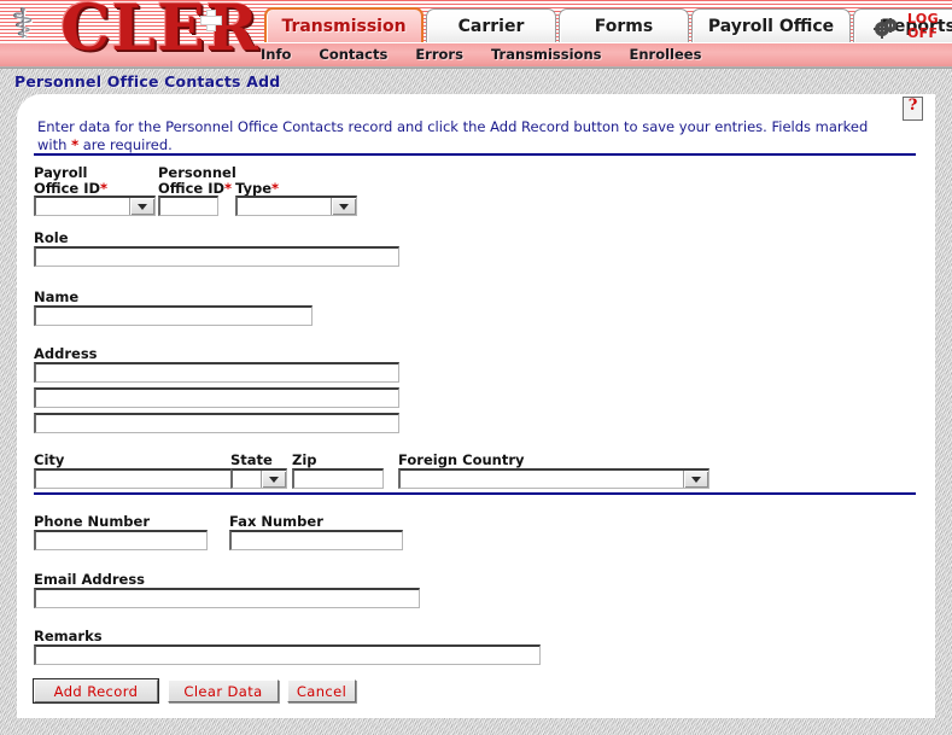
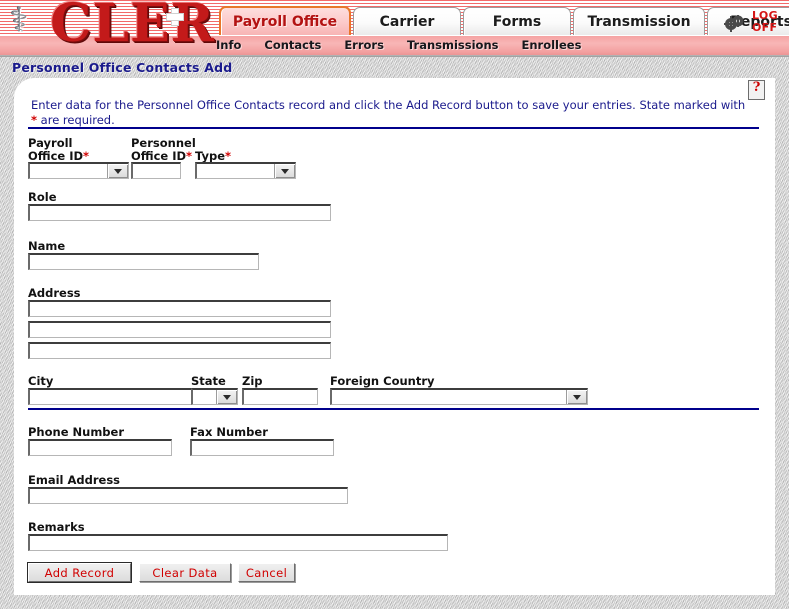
  ⚕
  CLER
- Transmission
+ Payroll Office
  Carrier
  Forms
- Payroll Office
+ Transmission
  eports
  Info
  Contacts
  Errors
  Transmissions
  Enrollees
  LOG
  OFF
  Personnel Office Contacts Add
  ?
- Enter data for the Personnel Office Contacts record and click the Add Record button to save your entries. Fields marked with * are required.
+ Enter data for the Personnel Office Contacts record and click the Add Record button to save your entries. State marked with * are required.
  Payroll
  Office ID*
  Personnel
  Office ID*
  Type*
  Role
  Name
  Address
  City
  State
  Zip
  Foreign Country
  Phone Number
  Fax Number
  Email Address
  Remarks
  Add Record
  Clear Data
  Cancel
